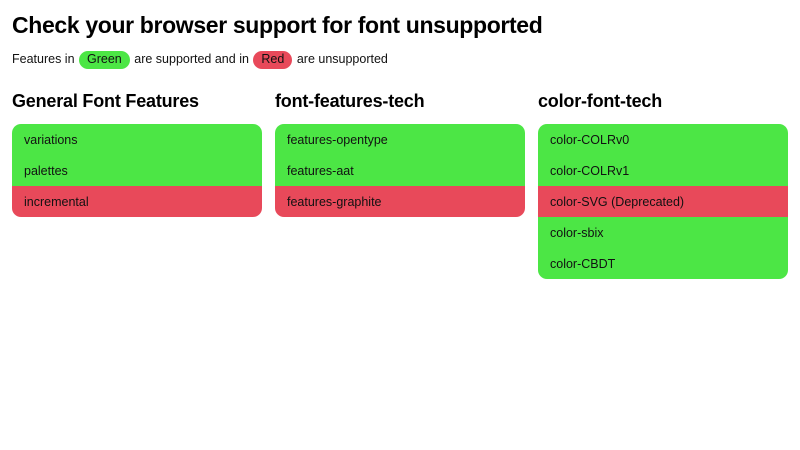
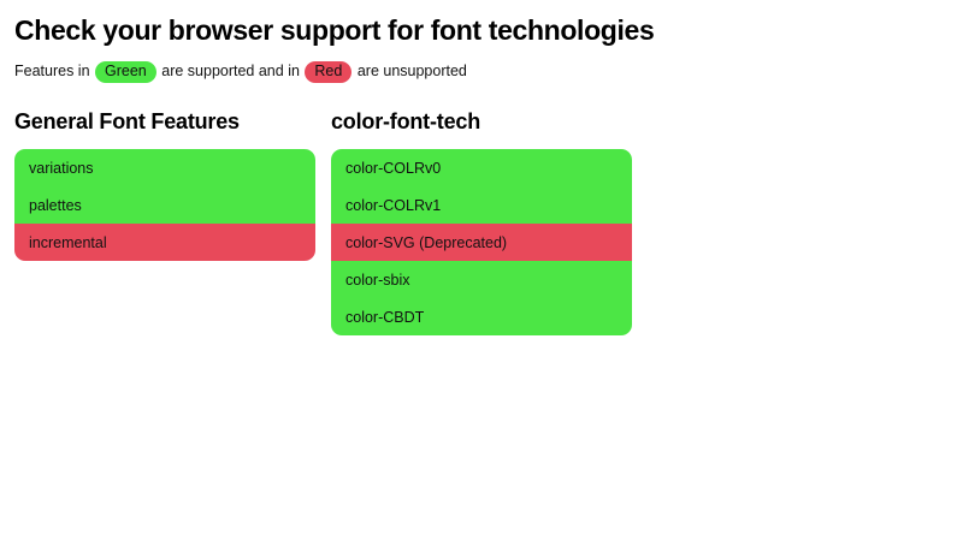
- Check your browser support for font unsupported
+ Check your browser support for font technologies
  Features in Green are supported and in Red are unsupported
  General Font Features
  variations
  palettes
  incremental
- font-features-tech
- features-opentype
- features-aat
- features-graphite
  color-font-tech
  color-COLRv0
  color-COLRv1
  color-SVG (Deprecated)
  color-sbix
  color-CBDT
